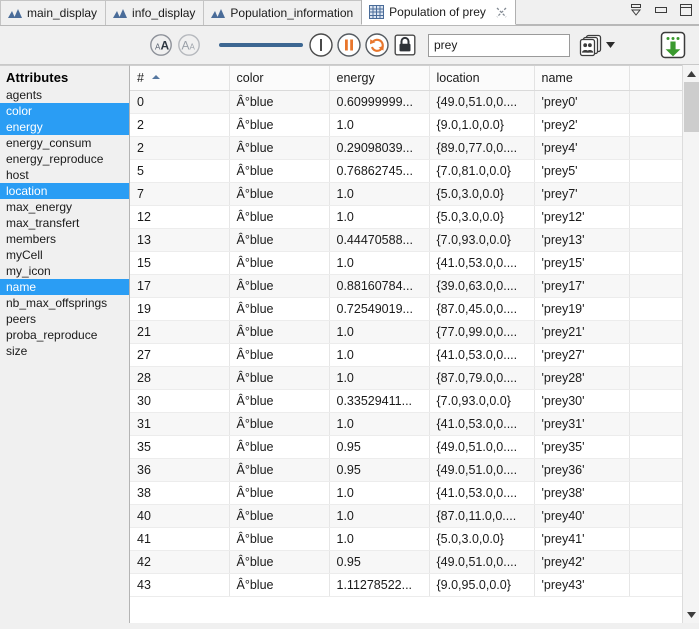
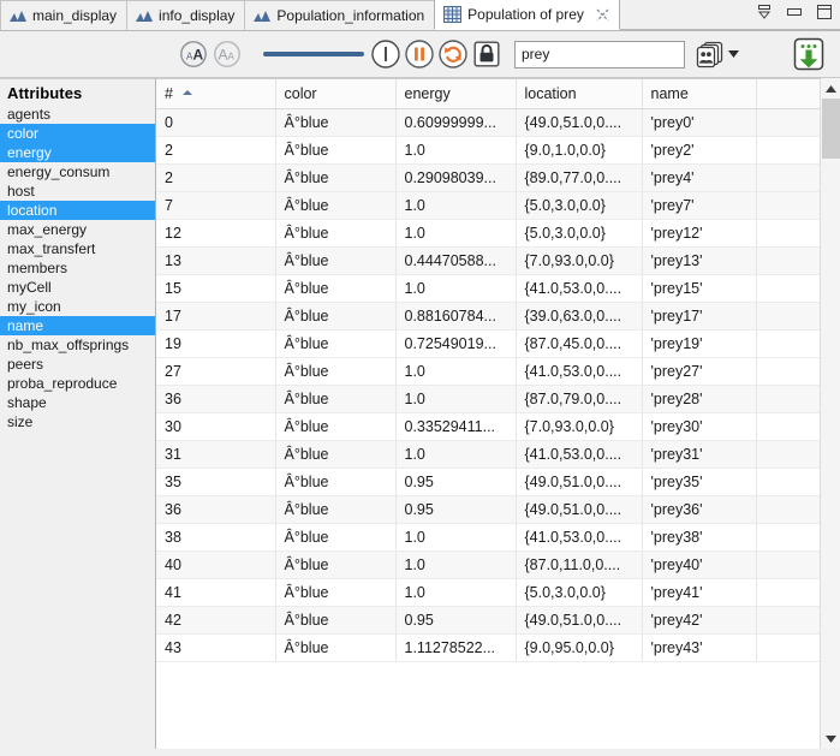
  main_display
  info_display
  Population_information
  Population of prey
  A
  A
  A
  A
  prey
  Attributes
  agents
  color
  energy
  energy_consum
- energy_reproduce
  host
  location
  max_energy
  max_transfert
  members
  myCell
  my_icon
  name
  nb_max_offsprings
  peers
  proba_reproduce
+ shape
  size
  #	color	energy	location	name
  0	Â°blue	0.60999999...	{49.0,51.0,0....	'prey0'
  2	Â°blue	1.0	{9.0,1.0,0.0}	'prey2'
  2	Â°blue	0.29098039...	{89.0,77.0,0....	'prey4'
- 5	Â°blue	0.76862745...	{7.0,81.0,0.0}	'prey5'
  7	Â°blue	1.0	{5.0,3.0,0.0}	'prey7'
  12	Â°blue	1.0	{5.0,3.0,0.0}	'prey12'
  13	Â°blue	0.44470588...	{7.0,93.0,0.0}	'prey13'
  15	Â°blue	1.0	{41.0,53.0,0....	'prey15'
  17	Â°blue	0.88160784...	{39.0,63.0,0....	'prey17'
  19	Â°blue	0.72549019...	{87.0,45.0,0....	'prey19'
- 21	Â°blue	1.0	{77.0,99.0,0....	'prey21'
  27	Â°blue	1.0	{41.0,53.0,0....	'prey27'
- 28	Â°blue	1.0	{87.0,79.0,0....	'prey28'
+ 36	Â°blue	1.0	{87.0,79.0,0....	'prey28'
  30	Â°blue	0.33529411...	{7.0,93.0,0.0}	'prey30'
  31	Â°blue	1.0	{41.0,53.0,0....	'prey31'
  35	Â°blue	0.95	{49.0,51.0,0....	'prey35'
  36	Â°blue	0.95	{49.0,51.0,0....	'prey36'
  38	Â°blue	1.0	{41.0,53.0,0....	'prey38'
  40	Â°blue	1.0	{87.0,11.0,0....	'prey40'
  41	Â°blue	1.0	{5.0,3.0,0.0}	'prey41'
  42	Â°blue	0.95	{49.0,51.0,0....	'prey42'
  43	Â°blue	1.11278522...	{9.0,95.0,0.0}	'prey43'
